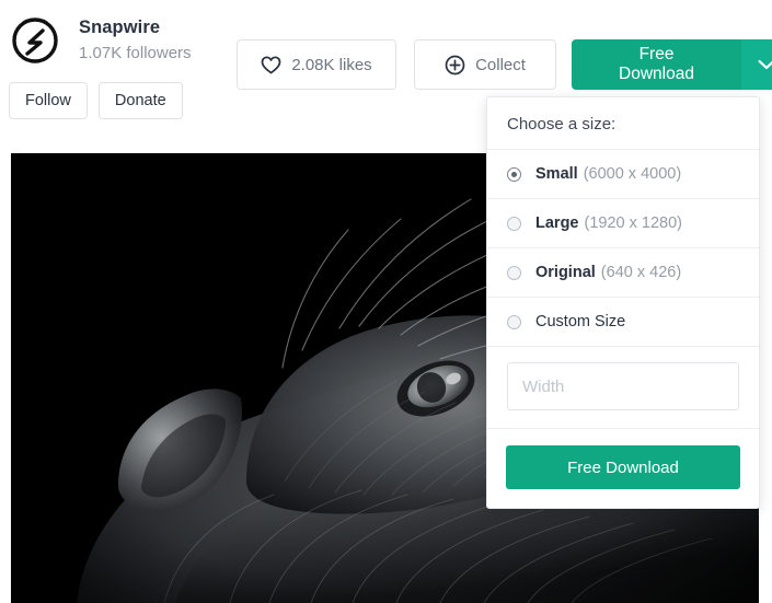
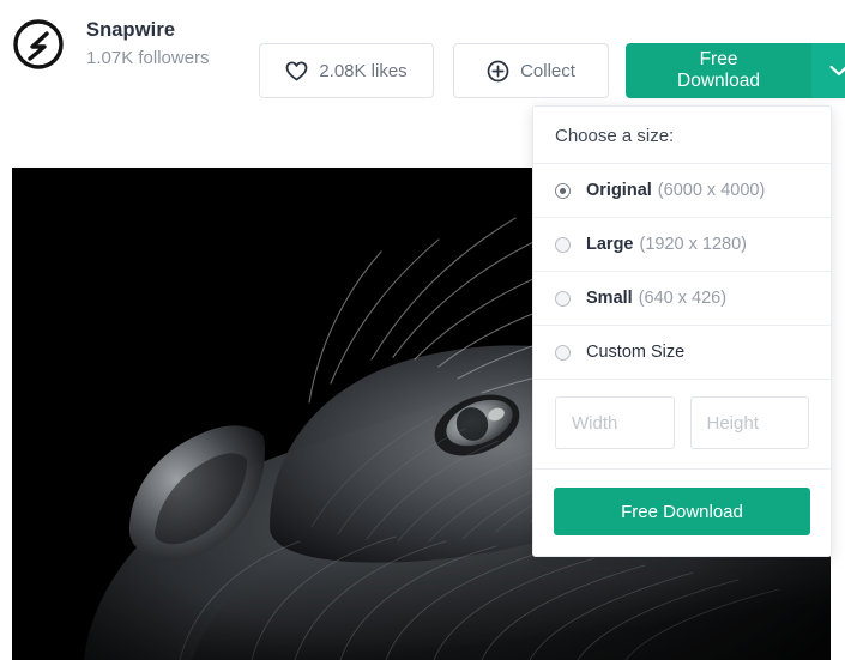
  Snapwire
  1.07K followers
- Follow
- Donate
  2.08K likes
  Collect
  Free Download
  Choose a size:
- Small
+ Original
  (6000 x 4000)
  Large
  (1920 x 1280)
- Original
+ Small
  (640 x 426)
  Custom Size
  Width
+ Height
  Free Download
